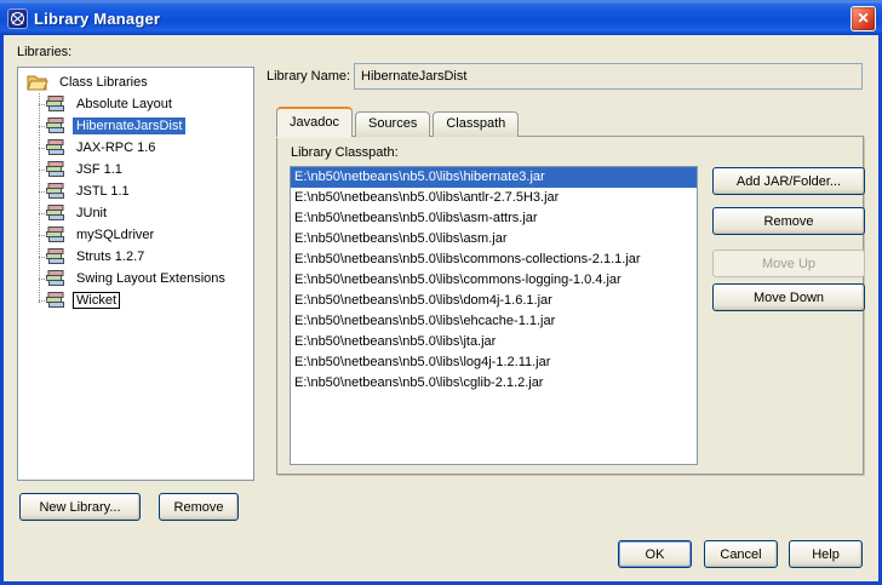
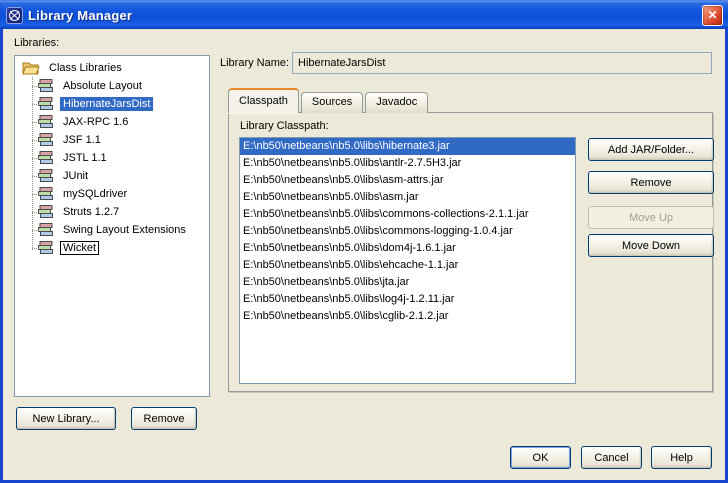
  Library Manager
  ✕
  Libraries:
  Class Libraries
  Absolute Layout
  HibernateJarsDist
  JAX-RPC 1.6
  JSF 1.1
  JSTL 1.1
  JUnit
  mySQLdriver
  Struts 1.2.7
  Swing Layout Extensions
  Wicket
  New Library...
  Remove
  Library Name:
  HibernateJarsDist
- Javadoc
+ Classpath
  Sources
- Classpath
+ Javadoc
  Library Classpath:
  E:\nb50\netbeans\nb5.0\libs\hibernate3.jar
  E:\nb50\netbeans\nb5.0\libs\antlr-2.7.5H3.jar
  E:\nb50\netbeans\nb5.0\libs\asm-attrs.jar
  E:\nb50\netbeans\nb5.0\libs\asm.jar
  E:\nb50\netbeans\nb5.0\libs\commons-collections-2.1.1.jar
  E:\nb50\netbeans\nb5.0\libs\commons-logging-1.0.4.jar
  E:\nb50\netbeans\nb5.0\libs\dom4j-1.6.1.jar
  E:\nb50\netbeans\nb5.0\libs\ehcache-1.1.jar
  E:\nb50\netbeans\nb5.0\libs\jta.jar
  E:\nb50\netbeans\nb5.0\libs\log4j-1.2.11.jar
  E:\nb50\netbeans\nb5.0\libs\cglib-2.1.2.jar
  Add JAR/Folder...
  Remove
  Move Up
  Move Down
  OK
  Cancel
  Help
